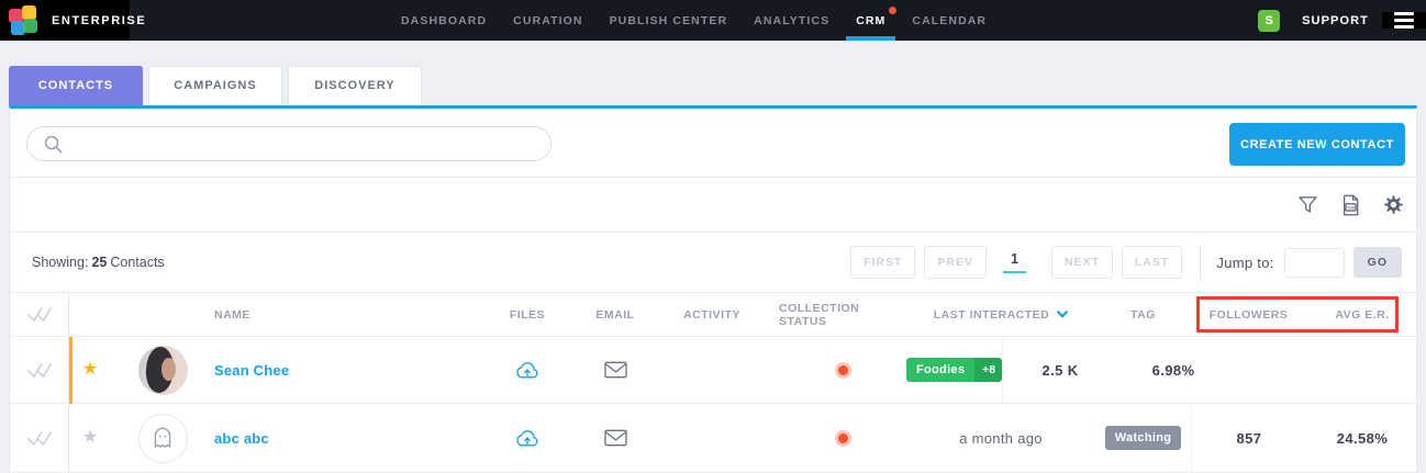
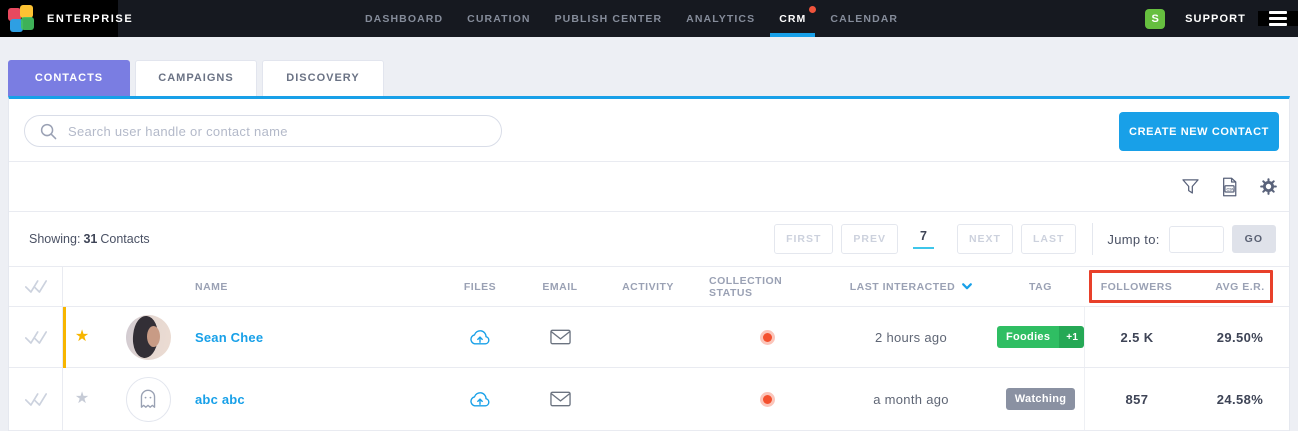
  ENTERPRISE
  DASHBOARD
  CURATION
  PUBLISH CENTER
  ANALYTICS
  CRM
  CALENDAR
  S
  SUPPORT
  CONTACTS
  CAMPAIGNS
  DISCOVERY
+ Search user handle or contact name
  CREATE NEW CONTACT
  Showing:
- 25
+ 31
  Contacts
  FIRST
  PREV
- 1
+ 7
  NEXT
  LAST
  Jump to:
  GO
  NAME
  FILES
  EMAIL
  ACTIVITY
  COLLECTION STATUS
  LAST INTERACTED
  TAG
  FOLLOWERS
  AVG E.R.
  ★
  Sean Chee
+ 2 hours ago
  Foodies
- +8
+ +1
  2.5 K
- 6.98%
+ 29.50%
  ★
  abc abc
  a month ago
  Watching
  857
  24.58%
